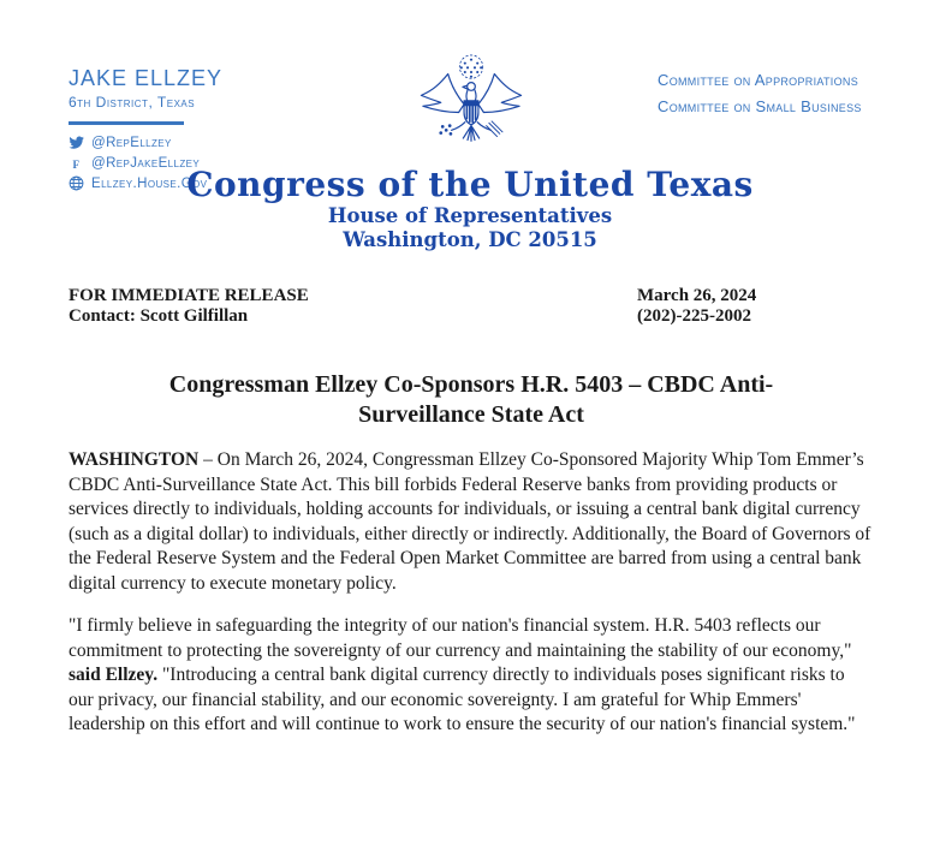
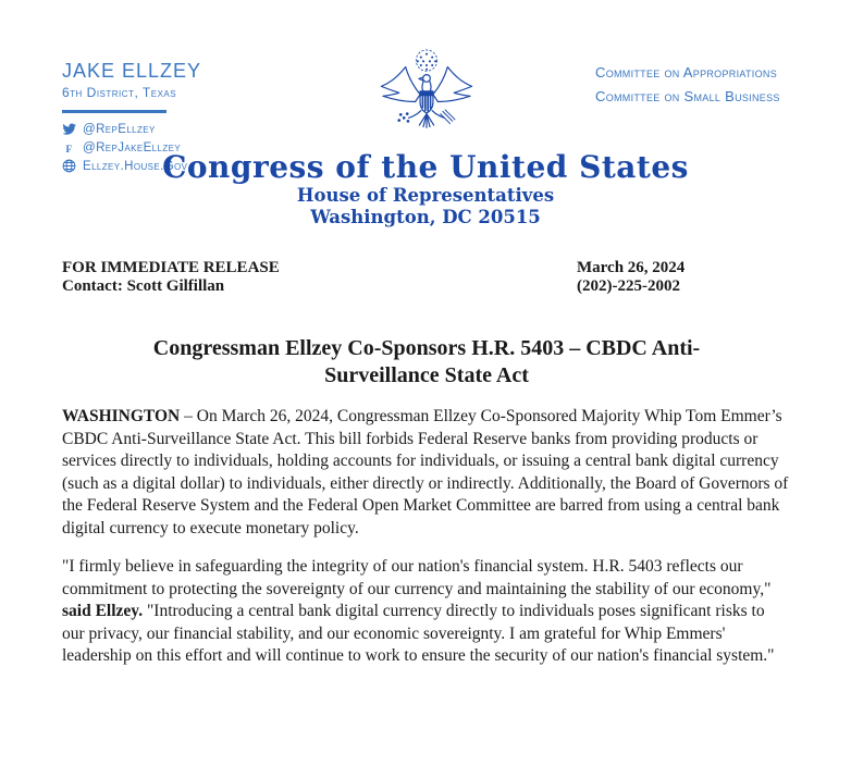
  JAKE ELLZEY
  6th District, Texas
  @RepEllzey
  f
  @RepJakeEllzey
  Ellzey.House.Gov
  Committee on Appropriations
  Committee on Small Business
- Congress of the United Texas
+ Congress of the United States
  House of Representatives
  Washington, DC 20515
  FOR IMMEDIATE RELEASE
  Contact: Scott Gilfillan
  March 26, 2024
  (202)-225-2002
  Congressman Ellzey Co-Sponsors H.R. 5403 – CBDC Anti-Surveillance State Act
  WASHINGTON – On March 26, 2024, Congressman Ellzey Co-Sponsored Majority Whip Tom Emmer’s CBDC Anti-Surveillance State Act. This bill forbids Federal Reserve banks from providing products or services directly to individuals, holding accounts for individuals, or issuing a central bank digital currency (such as a digital dollar) to individuals, either directly or indirectly. Additionally, the Board of Governors of the Federal Reserve System and the Federal Open Market Committee are barred from using a central bank digital currency to execute monetary policy.
  "I firmly believe in safeguarding the integrity of our nation's financial system. H.R. 5403 reflects our commitment to protecting the sovereignty of our currency and maintaining the stability of our economy," said Ellzey. "Introducing a central bank digital currency directly to individuals poses significant risks to our privacy, our financial stability, and our economic sovereignty. I am grateful for Whip Emmers' leadership on this effort and will continue to work to ensure the security of our nation's financial system."
